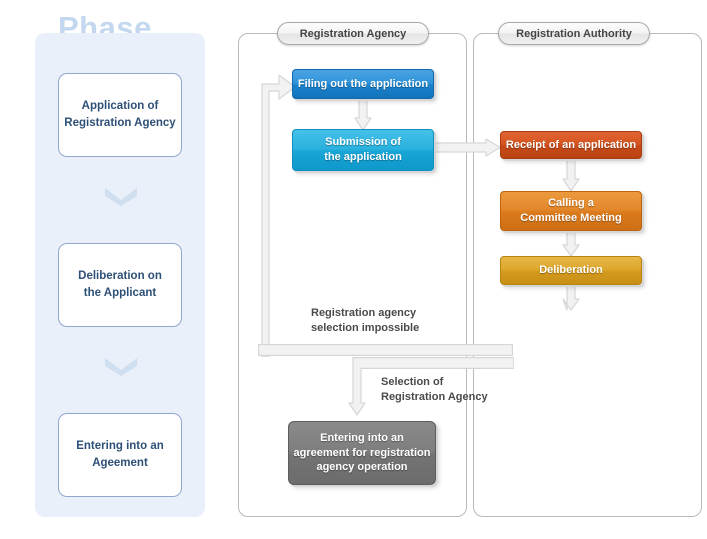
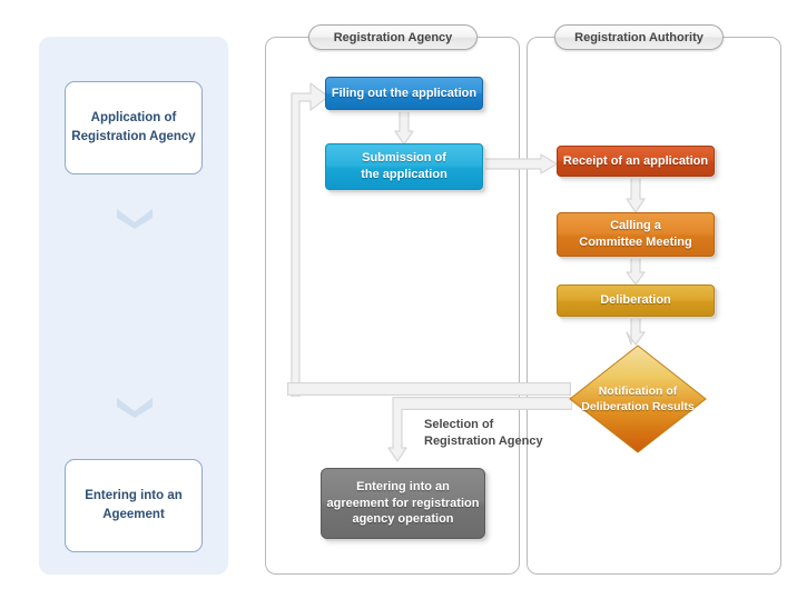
- Phase
  Application of
  Registration Agency
- Deliberation on
- the Applicant
  Entering into an
  Ageement
  Registration Agency
  Registration Authority
  Filing out the application
  Submission of
  the application
  Receipt of an application
  Calling a
  Committee Meeting
  Deliberation
+ Notification of
+ Deliberation Results
  Entering into an
  agreement for registration
  agency operation
- Registration agency
- selection impossible
  Selection of
  Registration Agency
